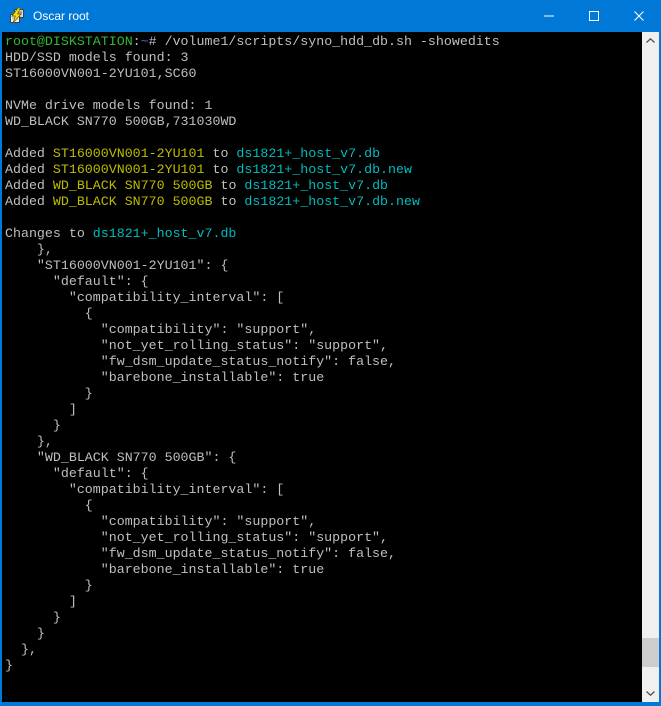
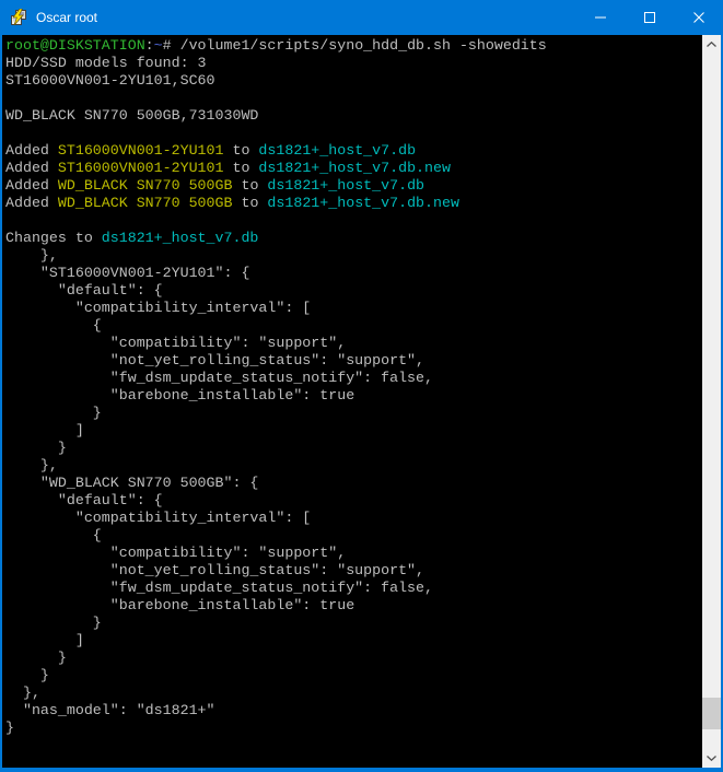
  Oscar root
  root@DISKSTATION:~# /volume1/scripts/syno_hdd_db.sh -showedits
  HDD/SSD models found: 3
  ST16000VN001-2YU101,SC60
- NVMe drive models found: 1
  WD_BLACK SN770 500GB,731030WD
  Added ST16000VN001-2YU101 to ds1821+_host_v7.db
  Added ST16000VN001-2YU101 to ds1821+_host_v7.db.new
  Added WD_BLACK SN770 500GB to ds1821+_host_v7.db
  Added WD_BLACK SN770 500GB to ds1821+_host_v7.db.new
  Changes to ds1821+_host_v7.db
  },
  "ST16000VN001-2YU101": {
  "default": {
  "compatibility_interval": [
  {
  "compatibility": "support",
  "not_yet_rolling_status": "support",
  "fw_dsm_update_status_notify": false,
  "barebone_installable": true
  }
  ]
  }
  },
  "WD_BLACK SN770 500GB": {
  "default": {
  "compatibility_interval": [
  {
  "compatibility": "support",
  "not_yet_rolling_status": "support",
  "fw_dsm_update_status_notify": false,
  "barebone_installable": true
  }
  ]
  }
  }
  },
+ "nas_model": "ds1821+"
  }
